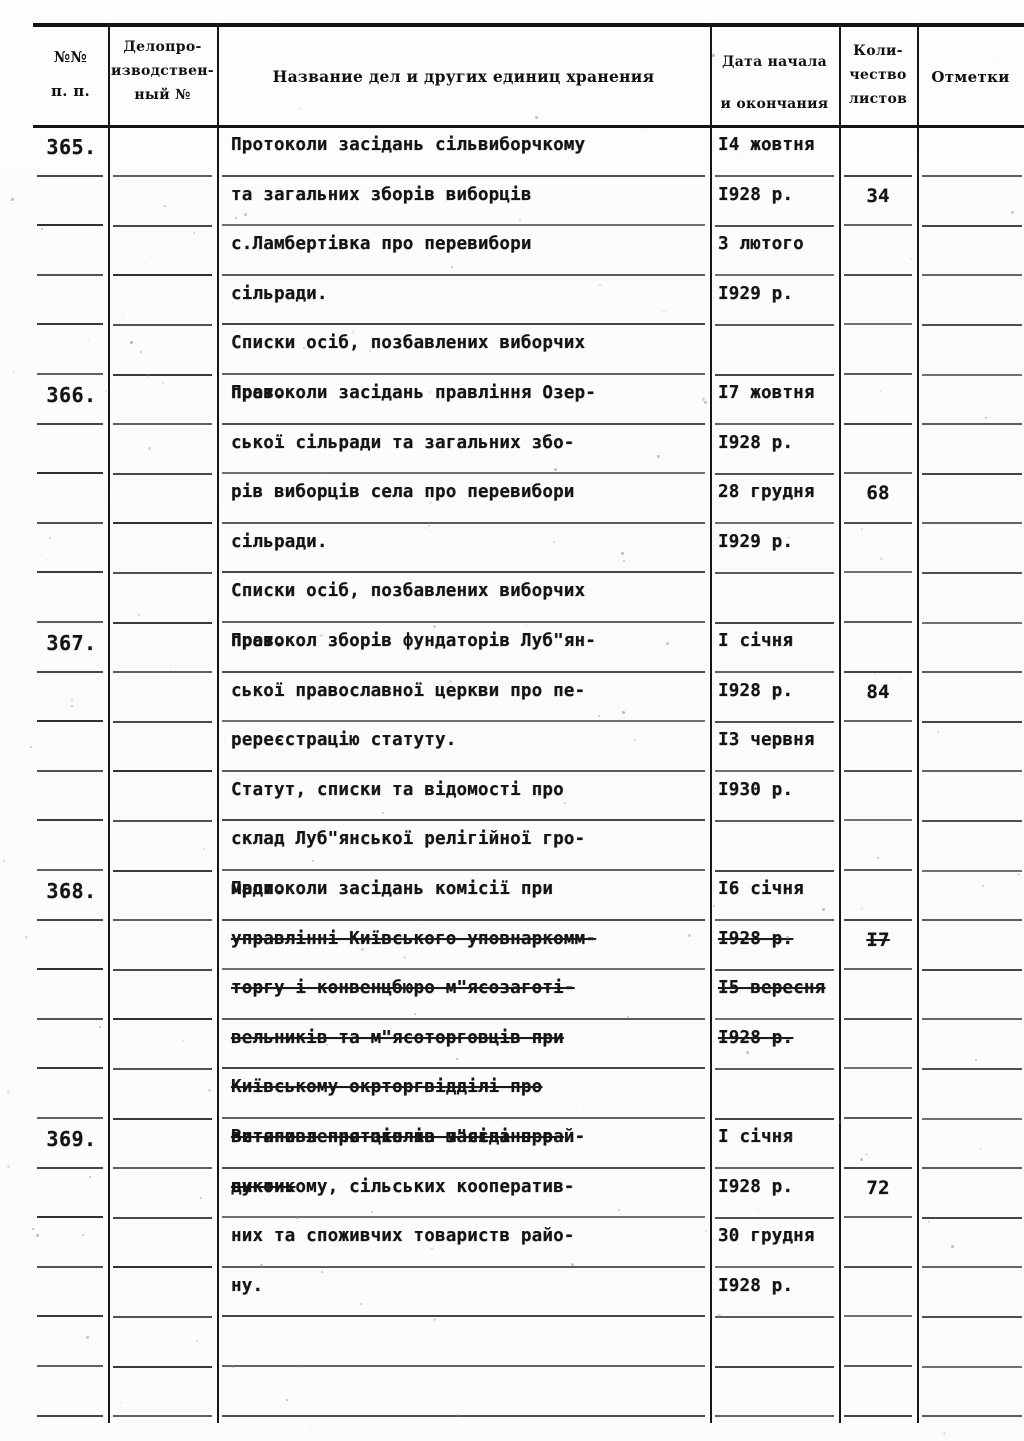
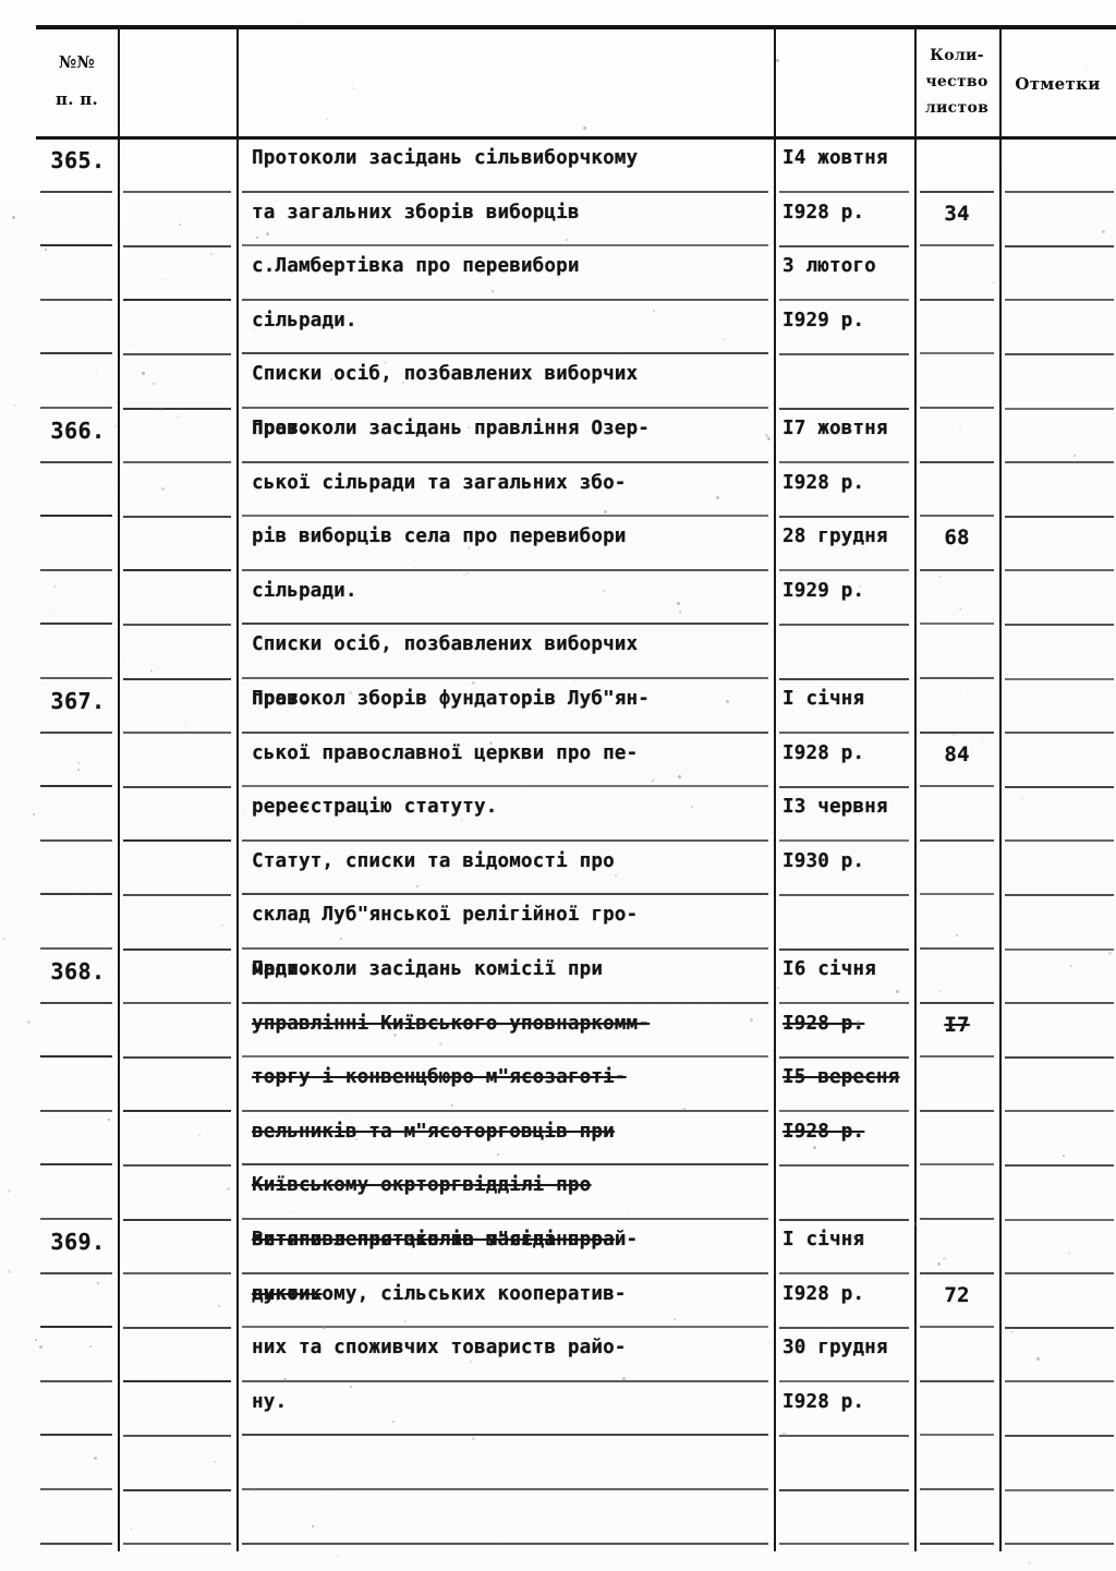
  №№
  п. п.
- Делопро-
- изводствен-
- ный №
- Название дел и других единиц хранения
- Дата начала
- и окончания
  Коли-
  чество
  листов
  Отметки
  365.
  Протоколи засідань сільвиборчкому
  та загальних зборів виборців
  с.Ламбертівка про перевибори
  сільради.
  Списки осіб, позбавлених виборчих
  прав.
  І4 жовтня
  І928 р.
  3 лютого
  І929 р.
  34
  366.
  Протоколи засідань правління Озер-
  ської сільради та загальних збо-
  рів виборців села про перевибори
  сільради.
  Списки осіб, позбавлених виборчих
  прав.
  І7 жовтня
  І928 р.
  28 грудня
  І929 р.
  68
  367.
  Протокол зборів фундаторів Луб"ян-
  ської православної церкви про пе-
  ререєстрацію статуту.
  Статут, списки та відомості про
  склад Луб"янської релігійної гро-
  мади.
  І січня
  І928 р.
  ІЗ червня
  І930 р.
  84
  368.
  Протоколи засідань комісії при
  управлінні Київського уповнаркомм-
  торгу і конвенцбюро м"ясозаготі-
  вельників та м"ясоторговців при
  Київському окрторгвідділі про
  встановлення цін на м"ясні про-
  дукти.
  І6 січня
  І928 р.
  І5 вересня
  І928 р.
  І7
  369.
  Витяги з протоколів засідань рай-
  виконкому, сільських кооператив-
  них та споживчих товариств райо-
  ну.
  І січня
  І928 р.
  30 грудня
  І928 р.
  72
